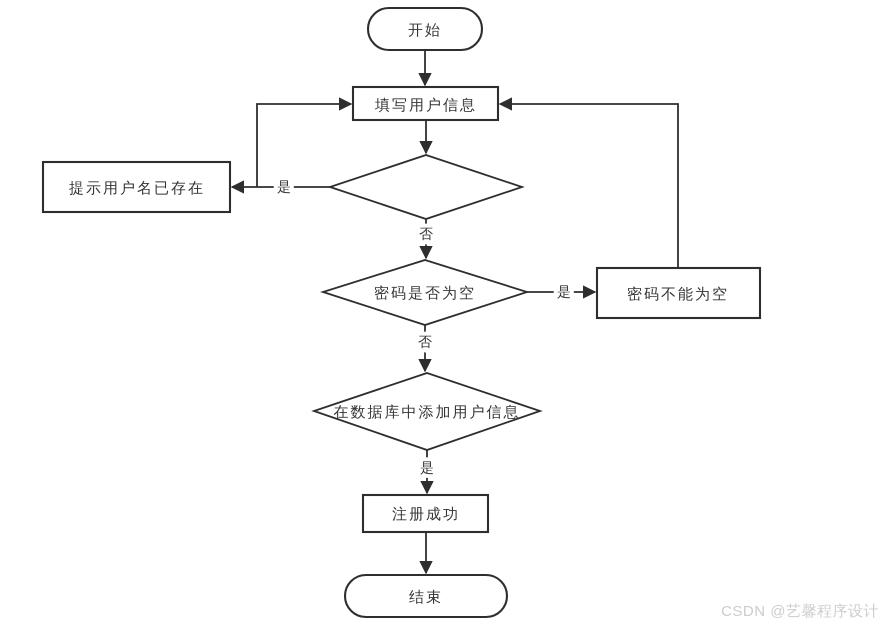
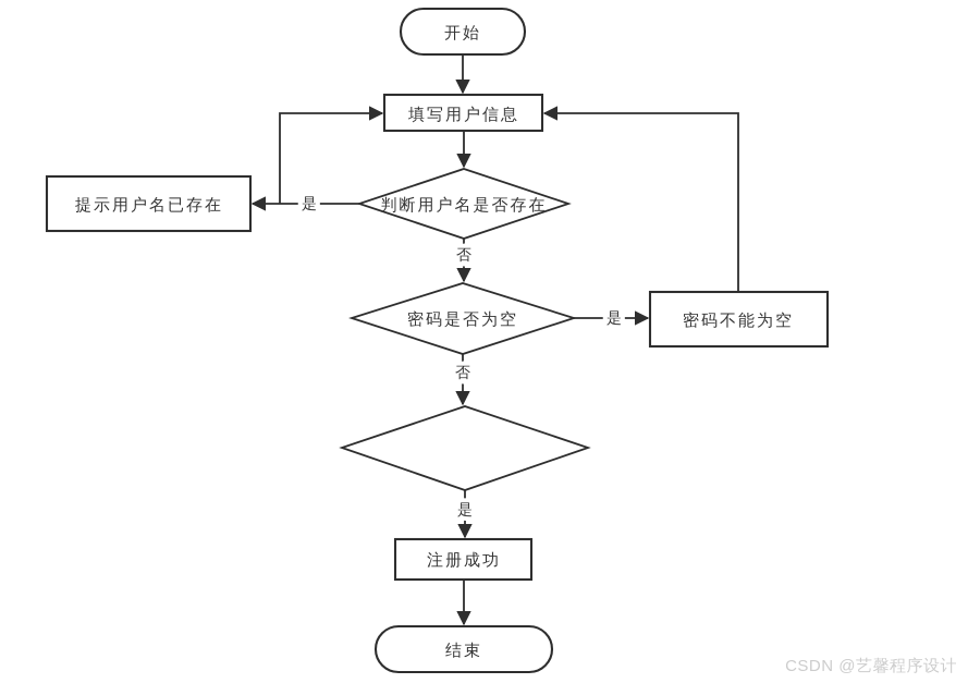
  开始
  填写用户信息
+ 判断用户名是否存在
  提示用户名已存在
  密码是否为空
  密码不能为空
- 在数据库中添加用户信息
  注册成功
  结束
  是
  否
  是
  否
  是
  CSDN @艺馨程序设计
